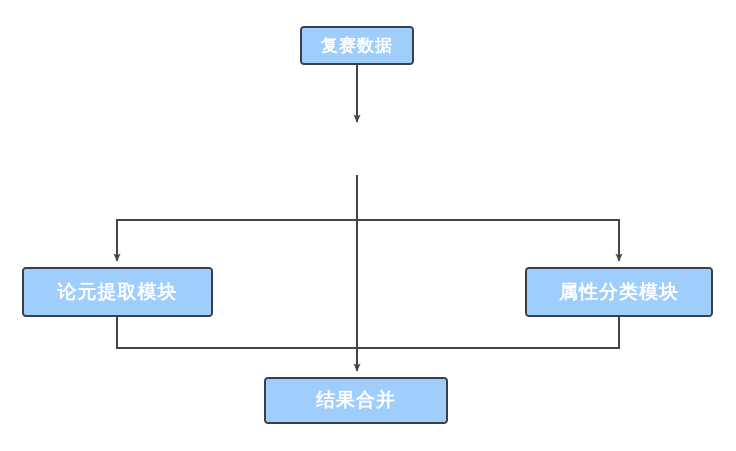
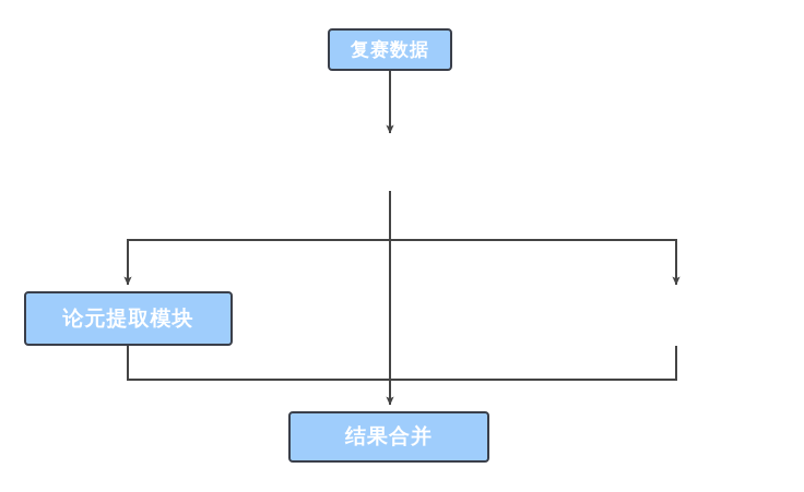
  复赛数据
  论元提取模块
- 属性分类模块
  结果合并
